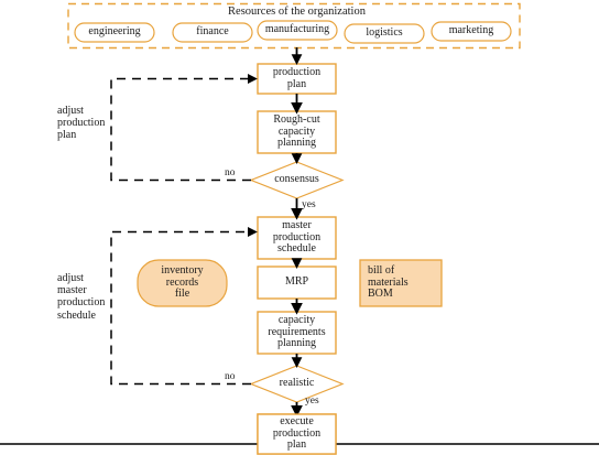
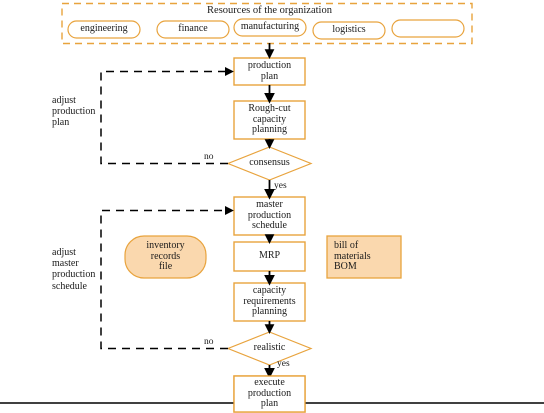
  Resources of the organization
  engineering
  finance
  manufacturing
  logistics
- marketing
  production
  plan
  Rough-cut
  capacity
  planning
  master
  production
  schedule
  MRP
  capacity
  requirements
  planning
  execute
  production
  plan
  consensus
  realistic
  inventory
  records
  file
  bill of
  materials
  BOM
  no
  yes
  no
  yes
  adjust
  production
  plan
  adjust
  master
  production
  schedule
